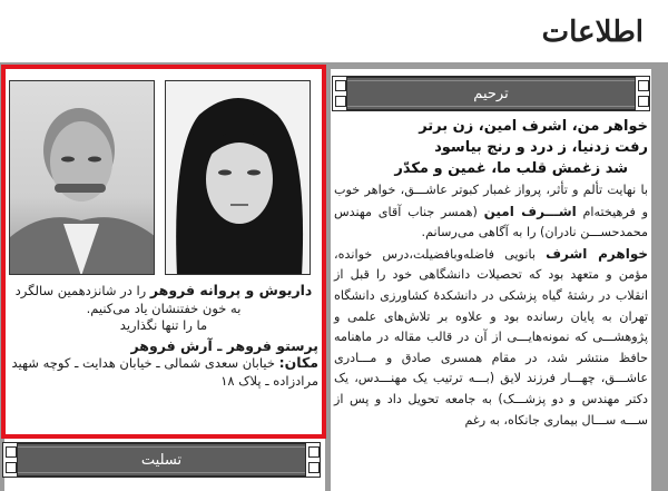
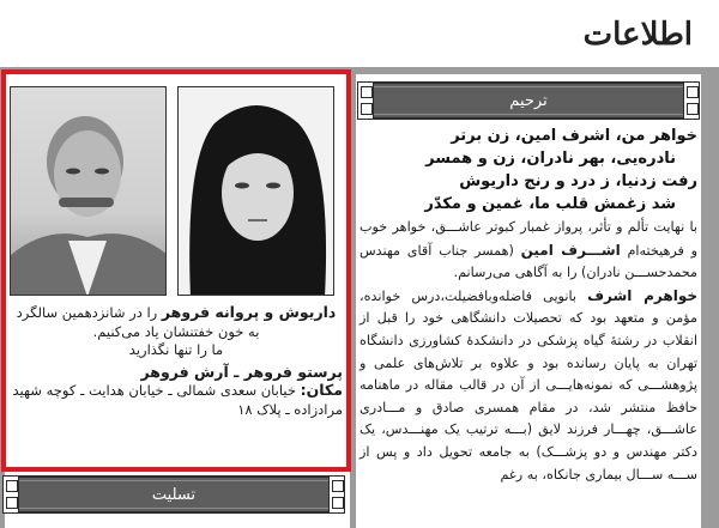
  اطلاعات
  ترحیم
  خواهر من، اشرف امین، زن برتر
+ نادره‌یی، بهر نادران، زن و همسر
- رفت زدنیا، ز درد و رنج بیاسود
+ رفت زدنیا، ز درد و رنج داریوش
  شد زغمش قلب ما، غمین و مکدّر
  با نهایت تألم و تأثر، پرواز غمبار کبوتر عاشـــق، خواهر خوب و فرهیخته‌ام اشـــرف امین (همسر جناب آقای مهندس محمدحســـن نادران) را به آگاهی می‌رسانم.
  خواهرم اشرف بانویی فاضله‌وبافضیلت،درس خوانده، مؤمن و متعهد بود که تحصیلات دانشگاهی خود را قبل از انقلاب در رشتهٔ گیاه پزشکی در دانشکدهٔ کشاورزی دانشگاه تهران به پایان رسانده بود و علاوه بر تلاش‌های علمی و پژوهشـــی که نمونه‌هایـــی از آن در قالب مقاله در ماهنامه حافظ منتشر شد، در مقام همسری صادق و مـــادری عاشـــق، چهـــار فرزند لایق (بـــه ترتیب یک مهنـــدس، یک دکتر مهندس و دو پزشـــک) به جامعه تحویل داد و پس از ســـه ســـال بیماری جانکاه، به رغم
  داریوش و پروانه فروهر را در شانزدهمین سالگرد
  به خون خفتنشان یاد می‌کنیم.
  ما را تنها نگذارید
  پرستو فروهر ـ آرش فروهر
  مکان: خیابان سعدی شمالی ـ خیابان هدایت ـ کوچه شهید مرادزاده ـ پلاک ۱۸
  تسلیت
